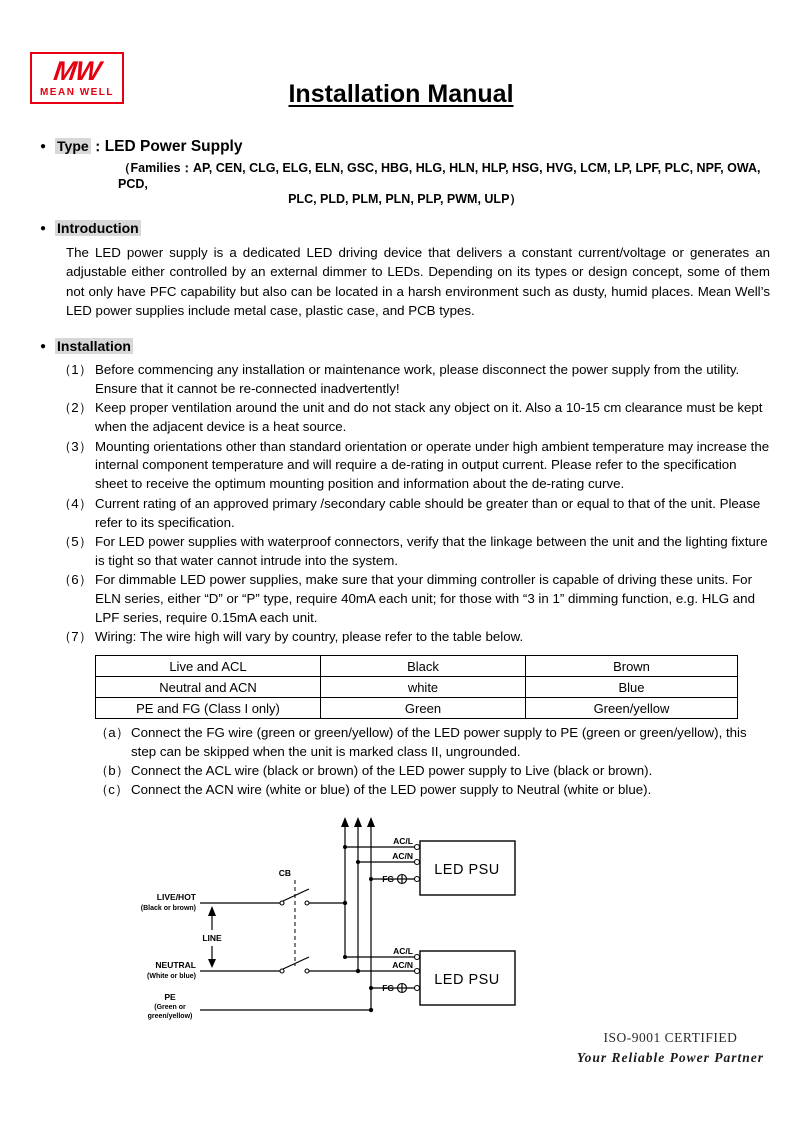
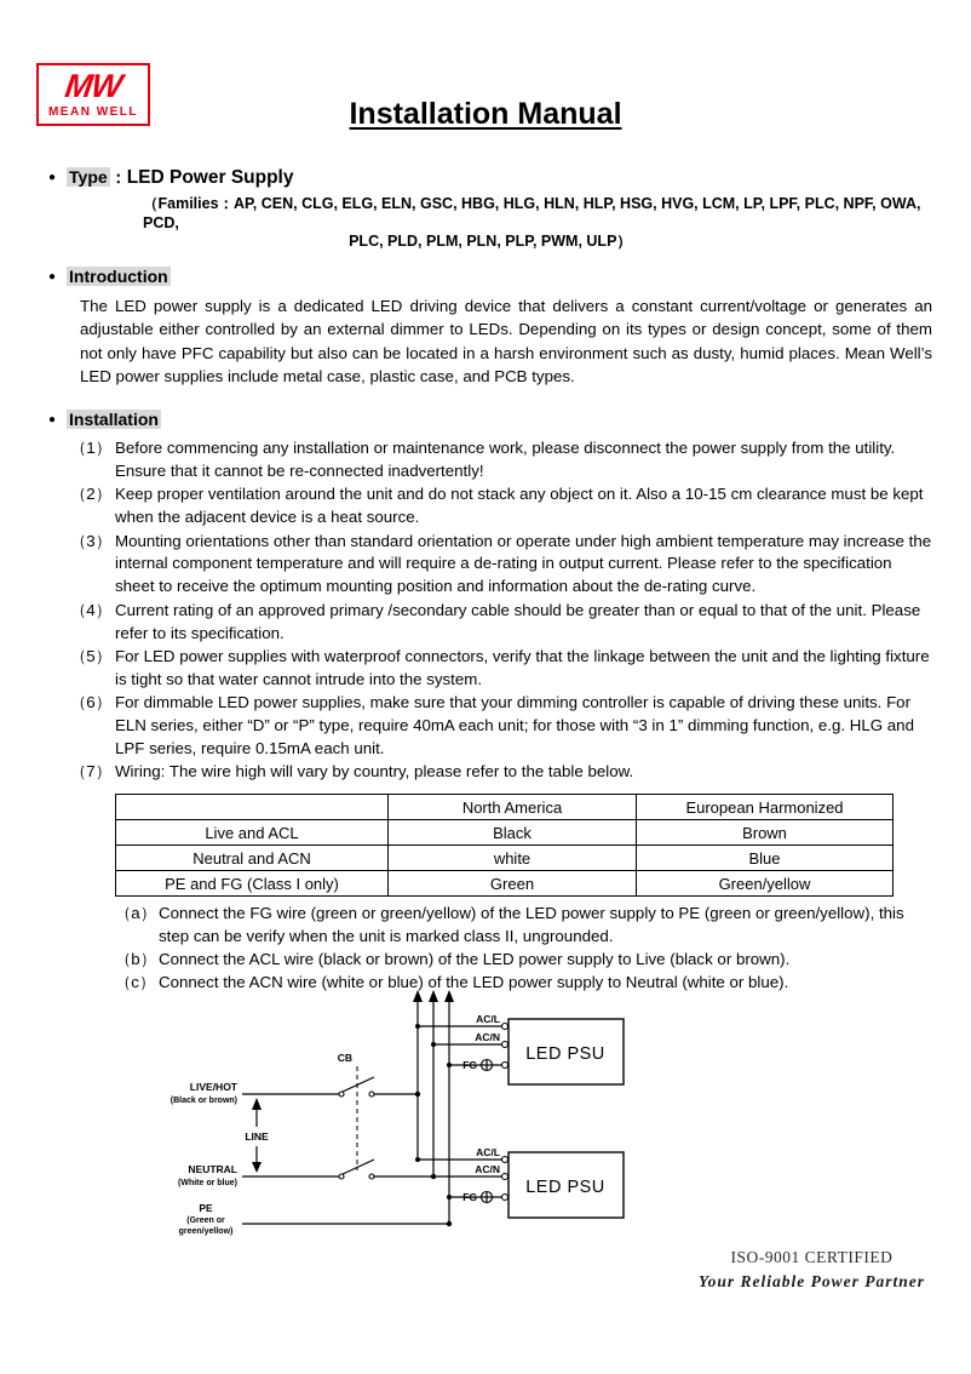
  MEAN WELL
  Installation Manual
  ● Type ：LED Power Supply
  （Families：AP, CEN, CLG, ELG, ELN, GSC, HBG, HLG, HLN, HLP, HSG, HVG, LCM, LP, LPF, PLC, NPF, OWA, PCD,
  PLC, PLD, PLM, PLN, PLP, PWM, ULP）
  ● Introduction
  The LED power supply is a dedicated LED driving device that delivers a constant current/voltage or generates an adjustable either controlled by an external dimmer to LEDs. Depending on its types or design concept, some of them not only have PFC capability but also can be located in a harsh environment such as dusty, humid places. Mean Well’s LED power supplies include metal case, plastic case, and PCB types.
  ● Installation
  （1）
  Before commencing any installation or maintenance work, please disconnect the power supply from the utility. Ensure that it cannot be re-connected inadvertently!
  （2）
  Keep proper ventilation around the unit and do not stack any object on it. Also a 10-15 cm clearance must be kept when the adjacent device is a heat source.
  （3）
  Mounting orientations other than standard orientation or operate under high ambient temperature may increase the internal component temperature and will require a de-rating in output current. Please refer to the specification sheet to receive the optimum mounting position and information about the de-rating curve.
  （4）
  Current rating of an approved primary /secondary cable should be greater than or equal to that of the unit. Please refer to its specification.
  （5）
  For LED power supplies with waterproof connectors, verify that the linkage between the unit and the lighting fixture is tight so that water cannot intrude into the system.
  （6）
  For dimmable LED power supplies, make sure that your dimming controller is capable of driving these units. For ELN series, either “D” or “P” type, require 40mA each unit; for those with “3 in 1” dimming function, e.g. HLG and LPF series, require 0.15mA each unit.
  （7）
  Wiring: The wire high will vary by country, please refer to the table below.
+ 	North America	European Harmonized
  Live and ACL	Black	Brown
  Neutral and ACN	white	Blue
  PE and FG (Class I only)	Green	Green/yellow
  （a）
- Connect the FG wire (green or green/yellow) of the LED power supply to PE (green or green/yellow), this step can be skipped when the unit is marked class II, ungrounded.
+ Connect the FG wire (green or green/yellow) of the LED power supply to PE (green or green/yellow), this step can be verify when the unit is marked class II, ungrounded.
  （b）
  Connect the ACL wire (black or brown) of the LED power supply to Live (black or brown).
  （c）
  Connect the ACN wire (white or blue) of the LED power supply to Neutral (white or blue).
  LED PSU
  AC/L
  AC/N
  FG
  LED PSU
  AC/L
  AC/N
  FG
  CB
  LIVE/HOT
  LINE
  NEUTRAL
  PE
  ISO-9001 CERTIFIED
  Your Reliable Power Partner
